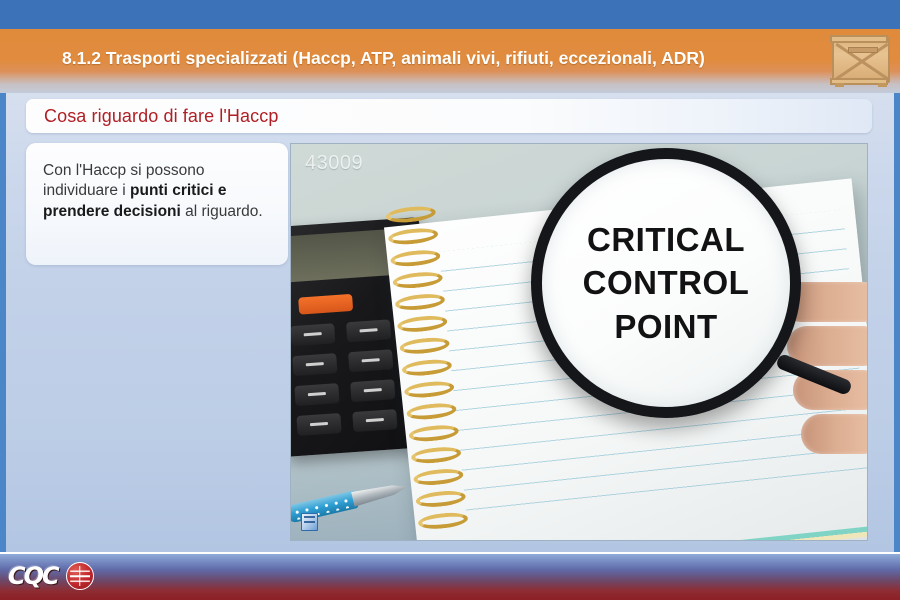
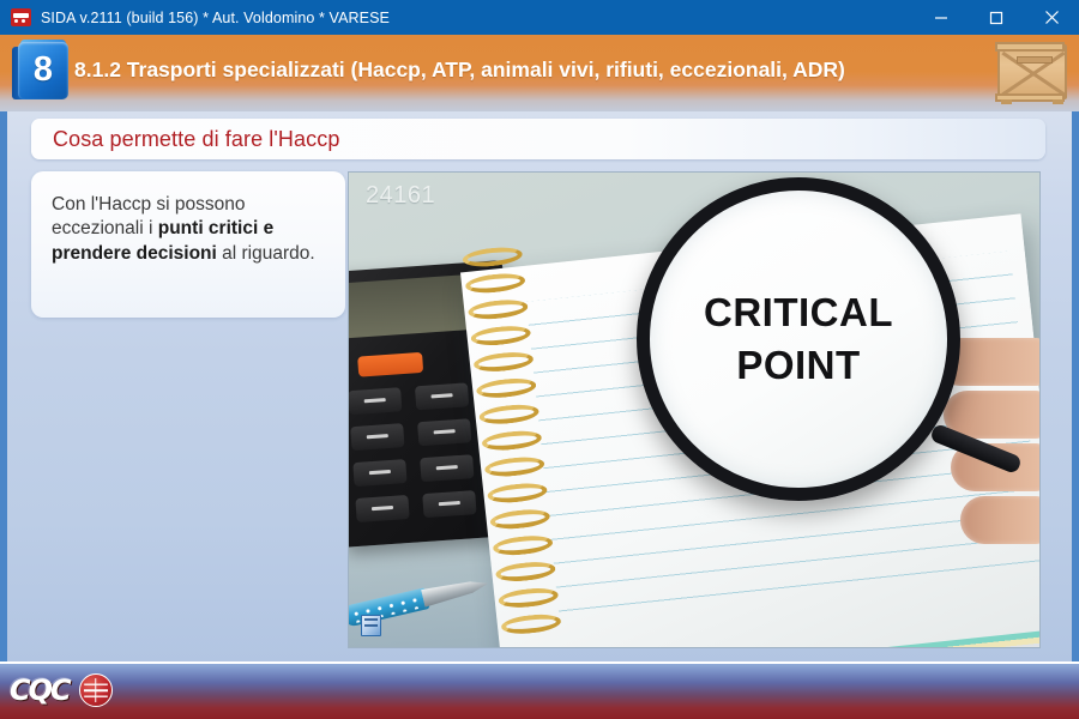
+ SIDA v.2111 (build 156) * Aut. Voldomino * VARESE
+ 8
  8.1.2 Trasporti specializzati (Haccp, ATP, animali vivi, rifiuti, eccezionali, ADR)
- Cosa riguardo di fare l'Haccp
+ Cosa permette di fare l'Haccp
- Con l'Haccp si possono individuare i punti critici e prendere decisioni al riguardo.
+ Con l'Haccp si possono eccezionali i punti critici e prendere decisioni al riguardo.
  CRITICAL
- CONTROL
  POINT
- 43009
+ 24161
  CQC
